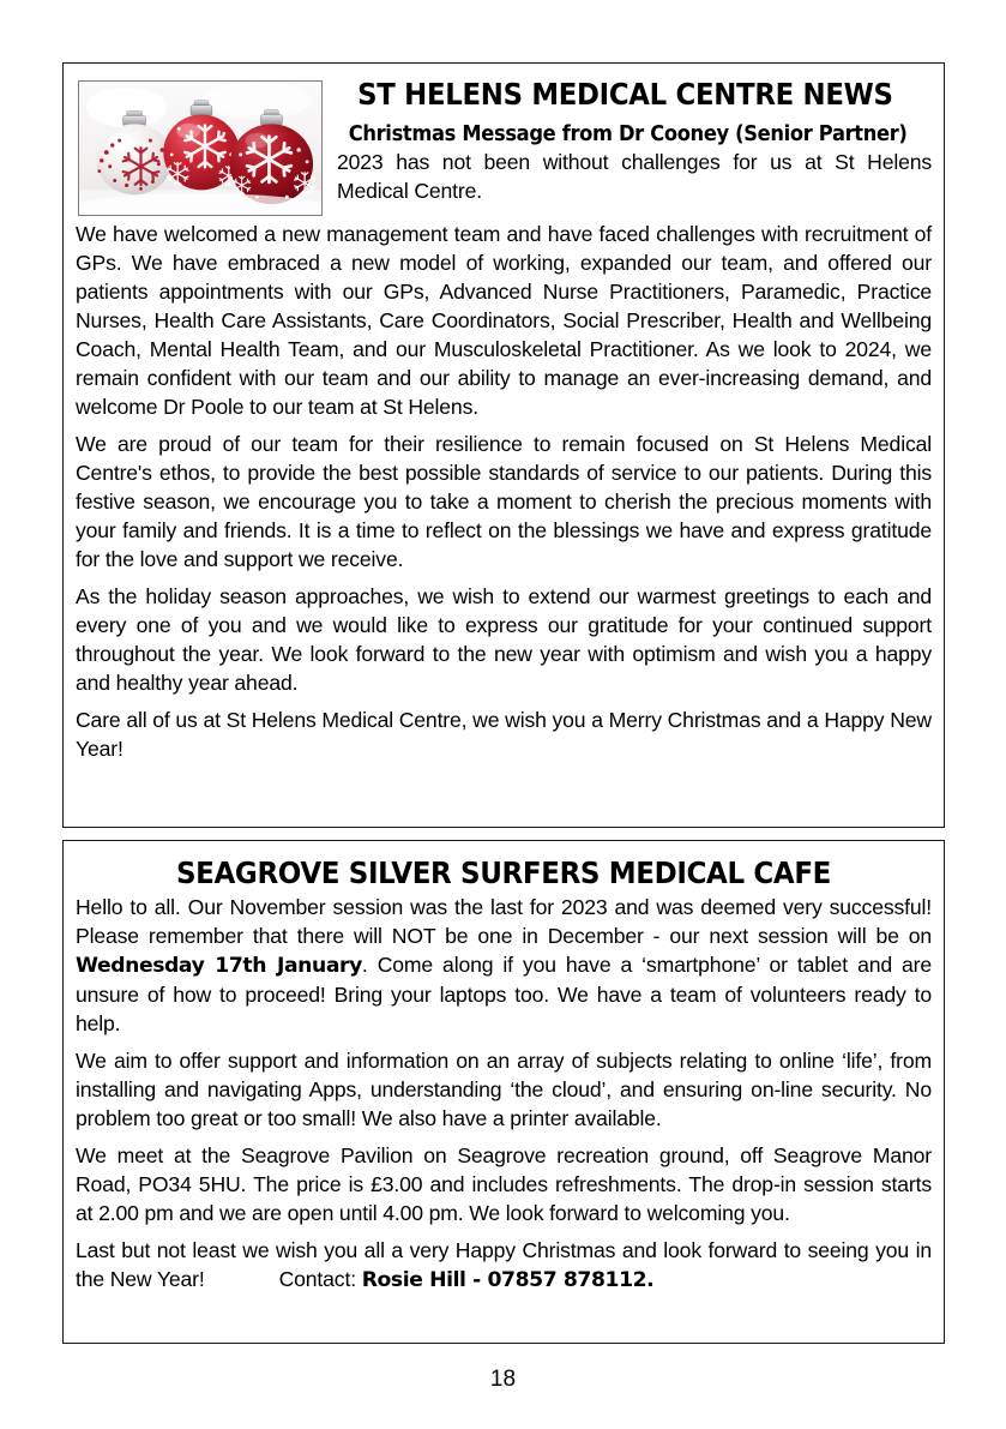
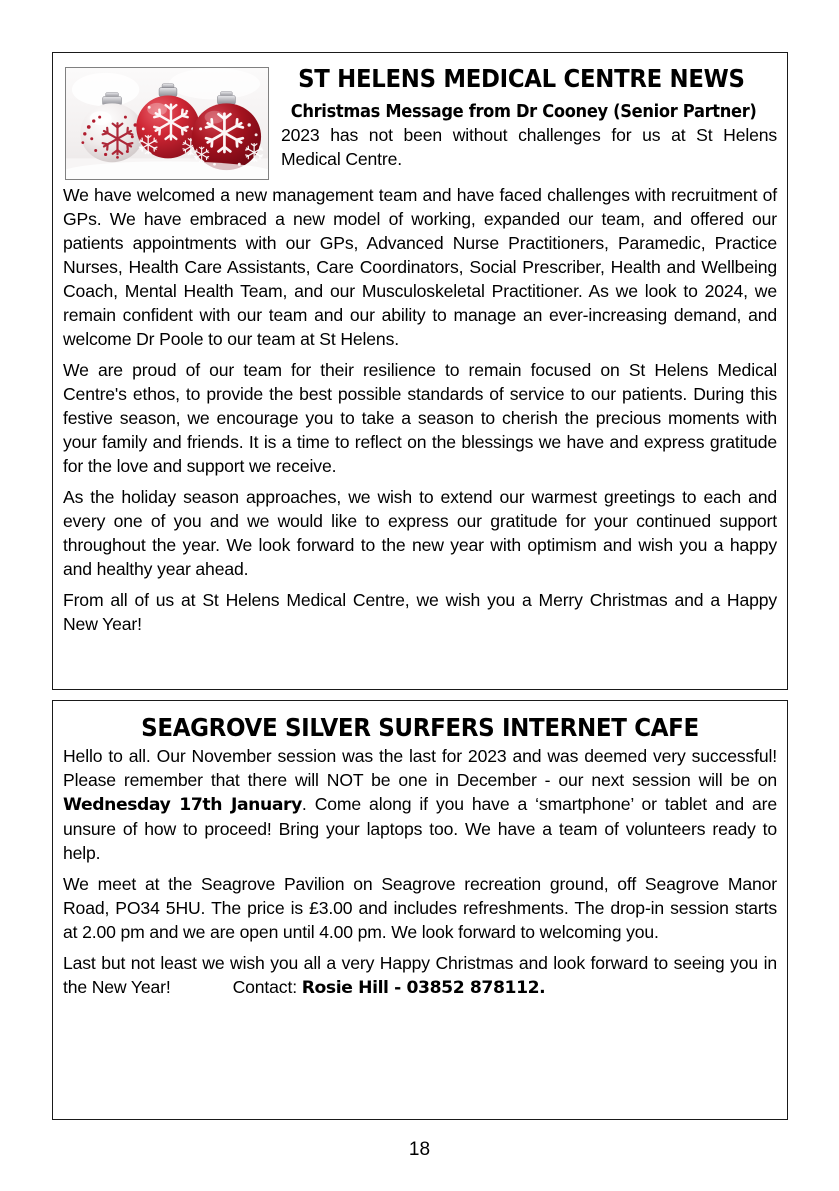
  ST HELENS MEDICAL CENTRE NEWS
  Christmas Message from Dr Cooney (Senior Partner)
  2023 has not been without challenges for us at St Helens Medical Centre.
  We have welcomed a new management team and have faced challenges with recruitment of GPs. We have embraced a new model of working, expanded our team, and offered our patients appointments with our GPs, Advanced Nurse Practitioners, Paramedic, Practice Nurses, Health Care Assistants, Care Coordinators, Social Prescriber, Health and Wellbeing Coach, Mental Health Team, and our Musculoskeletal Practitioner. As we look to 2024, we remain confident with our team and our ability to manage an ever-increasing demand, and welcome Dr Poole to our team at St Helens.
- We are proud of our team for their resilience to remain focused on St Helens Medical Centre's ethos, to provide the best possible standards of service to our patients. During this festive season, we encourage you to take a moment to cherish the precious moments with your family and friends. It is a time to reflect on the blessings we have and express gratitude for the love and support we receive.
+ We are proud of our team for their resilience to remain focused on St Helens Medical Centre's ethos, to provide the best possible standards of service to our patients. During this festive season, we encourage you to take a season to cherish the precious moments with your family and friends. It is a time to reflect on the blessings we have and express gratitude for the love and support we receive.
  As the holiday season approaches, we wish to extend our warmest greetings to each and every one of you and we would like to express our gratitude for your continued support throughout the year. We look forward to the new year with optimism and wish you a happy and healthy year ahead.
- Care all of us at St Helens Medical Centre, we wish you a Merry Christmas and a Happy New Year!
+ From all of us at St Helens Medical Centre, we wish you a Merry Christmas and a Happy New Year!
- SEAGROVE SILVER SURFERS MEDICAL CAFE
+ SEAGROVE SILVER SURFERS INTERNET CAFE
  Hello to all. Our November session was the last for 2023 and was deemed very successful! Please remember that there will NOT be one in December - our next session will be on Wednesday 17th January. Come along if you have a ‘smartphone’ or tablet and are unsure of how to proceed! Bring your laptops too. We have a team of volunteers ready to help.
- We aim to offer support and information on an array of subjects relating to online ‘life’, from installing and navigating Apps, understanding ‘the cloud’, and ensuring on-line security. No problem too great or too small! We also have a printer available.
  We meet at the Seagrove Pavilion on Seagrove recreation ground, off Seagrove Manor Road, PO34 5HU. The price is £3.00 and includes refreshments. The drop-in session starts at 2.00 pm and we are open until 4.00 pm. We look forward to welcoming you.
- Last but not least we wish you all a very Happy Christmas and look forward to seeing you in the New Year! Contact: Rosie Hill - 07857 878112.
+ Last but not least we wish you all a very Happy Christmas and look forward to seeing you in the New Year! Contact: Rosie Hill - 03852 878112.
  18
